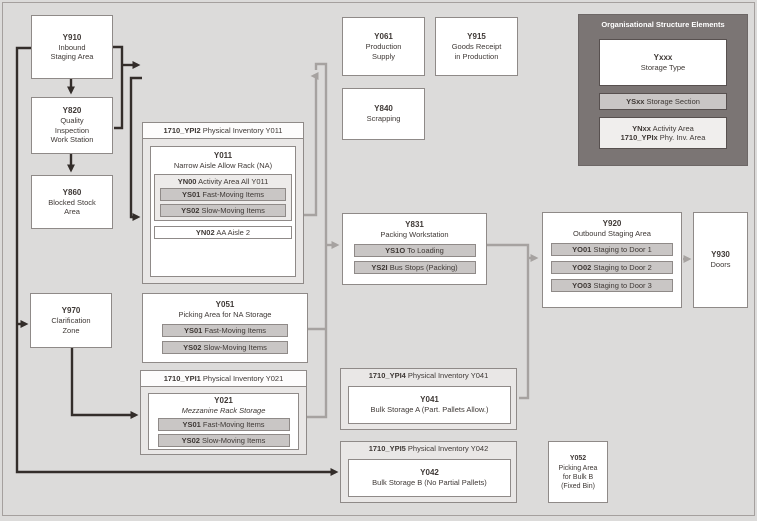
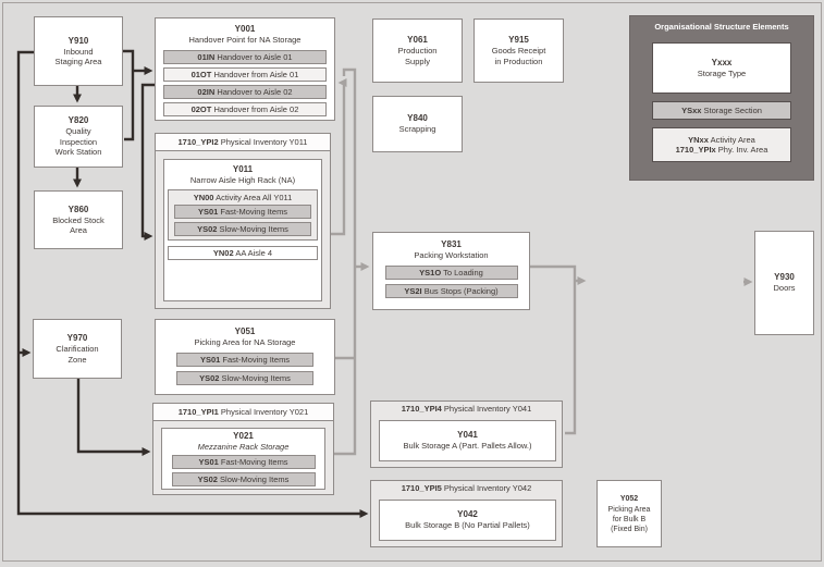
  Y910
  Inbound
  Staging Area
  Y820
  Quality
  Inspection
  Work Station
  Y860
  Blocked Stock
  Area
  Y970
  Clarification
  Zone
+ Y001
+ Handover Point for NA Storage
+ 01IN Handover to Aisle 01
+ 01OT Handover from Aisle 01
+ 02IN Handover to Aisle 02
+ 02OT Handover from Aisle 02
  1710_YPI2 Physical Inventory Y011
  Y011
- Narrow Aisle Allow Rack (NA)
+ Narrow Aisle High Rack (NA)
  YN00 Activity Area All Y011
  YS01 Fast-Moving Items
  YS02 Slow-Moving Items
- YN02 AA Aisle 2
+ YN02 AA Aisle 4
  Y061
  Production
  Supply
  Y915
  Goods Receipt
  in Production
  Y840
  Scrapping
  Organisational Structure Elements
  Yxxx
  Storage Type
  YSxx Storage Section
  YNxx Activity Area
  1710_YPIx Phy. Inv. Area
  Y831
  Packing Workstation
  YS1O To Loading
  YS2I Bus Stops (Packing)
- Y920
- Outbound Staging Area
- YO01 Staging to Door 1
- YO02 Staging to Door 2
- YO03 Staging to Door 3
  Y930
  Doors
  Y051
  Picking Area for NA Storage
  YS01 Fast-Moving Items
  YS02 Slow-Moving Items
  1710_YPI1 Physical Inventory Y021
  Y021
  Mezzanine Rack Storage
  YS01 Fast-Moving Items
  YS02 Slow-Moving Items
  1710_YPI4 Physical Inventory Y041
  Y041
  Bulk Storage A (Part. Pallets Allow.)
  1710_YPI5 Physical Inventory Y042
  Y042
  Bulk Storage B (No Partial Pallets)
